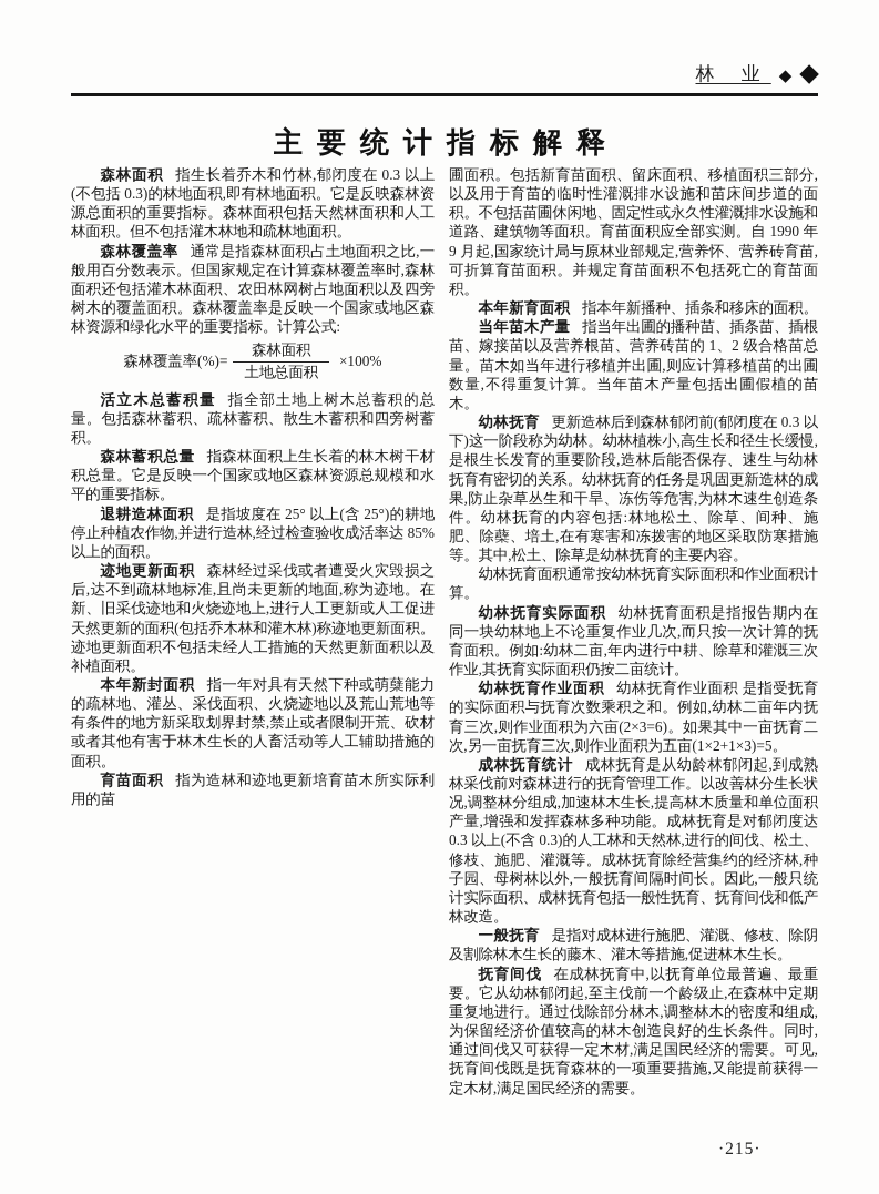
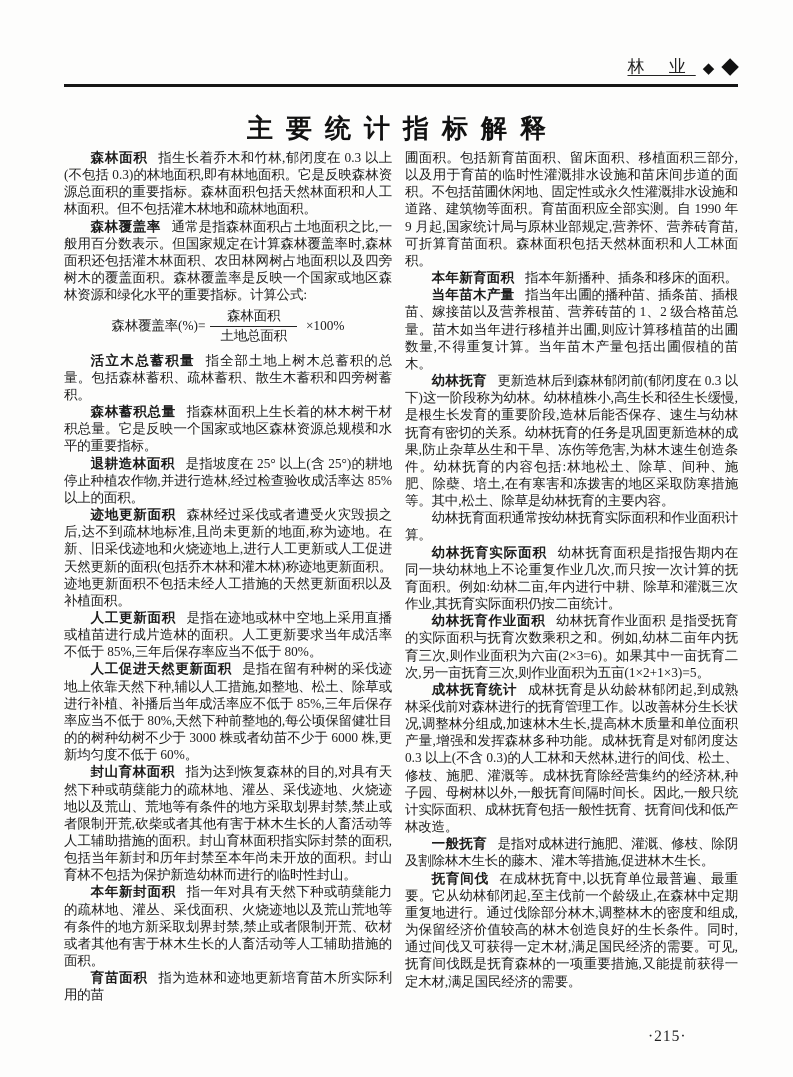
  林 业
  ◆
  ◆
  主要统计指标解释
  森林面积 指生长着乔木和竹林,郁闭度在 0.3 以上(不包括 0.3)的林地面积,即有林地面积。它是反映森林资源总面积的重要指标。森林面积包括天然林面积和人工林面积。但不包括灌木林地和疏林地面积。
  森林覆盖率 通常是指森林面积占土地面积之比,一般用百分数表示。但国家规定在计算森林覆盖率时,森林面积还包括灌木林面积、农田林网树占地面积以及四旁树木的覆盖面积。森林覆盖率是反映一个国家或地区森林资源和绿化水平的重要指标。计算公式:
  森林覆盖率(%)=
  森林面积
  土地总面积
  ×100%
  活立木总蓄积量 指全部土地上树木总蓄积的总量。包括森林蓄积、疏林蓄积、散生木蓄积和四旁树蓄积。
  森林蓄积总量 指森林面积上生长着的林木树干材积总量。它是反映一个国家或地区森林资源总规模和水平的重要指标。
  退耕造林面积 是指坡度在 25° 以上(含 25°)的耕地停止种植农作物,并进行造林,经过检查验收成活率达 85%以上的面积。
  迹地更新面积 森林经过采伐或者遭受火灾毁损之后,达不到疏林地标准,且尚未更新的地面,称为迹地。在新、旧采伐迹地和火烧迹地上,进行人工更新或人工促进天然更新的面积(包括乔木林和灌木林)称迹地更新面积。迹地更新面积不包括未经人工措施的天然更新面积以及补植面积。
+ 人工更新面积 是指在迹地或林中空地上采用直播或植苗进行成片造林的面积。人工更新要求当年成活率不低于 85%,三年后保存率应当不低于 80%。
+ 人工促进天然更新面积 是指在留有种树的采伐迹地上依靠天然下种,辅以人工措施,如整地、松土、除草或进行补植、补播后当年成活率应不低于 85%,三年后保存率应当不低于 80%,天然下种前整地的,每公顷保留健壮目的的树种幼树不少于 3000 株或者幼苗不少于 6000 株,更新均匀度不低于 60%。
+ 封山育林面积 指为达到恢复森林的目的,对具有天然下种或萌蘖能力的疏林地、灌丛、采伐迹地、火烧迹地以及荒山、荒地等有条件的地方采取划界封禁,禁止或者限制开荒,砍柴或者其他有害于林木生长的人畜活动等人工辅助措施的面积。封山育林面积指实际封禁的面积,包括当年新封和历年封禁至本年尚未开放的面积。封山育林不包括为保护新造幼林而进行的临时性封山。
  本年新封面积 指一年对具有天然下种或萌蘖能力的疏林地、灌丛、采伐面积、火烧迹地以及荒山荒地等有条件的地方新采取划界封禁,禁止或者限制开荒、砍材或者其他有害于林木生长的人畜活动等人工辅助措施的面积。
  育苗面积 指为造林和迹地更新培育苗木所实际利用的苗
- 圃面积。包括新育苗面积、留床面积、移植面积三部分,以及用于育苗的临时性灌溉排水设施和苗床间步道的面积。不包括苗圃休闲地、固定性或永久性灌溉排水设施和道路、建筑物等面积。育苗面积应全部实测。自 1990 年 9 月起,国家统计局与原林业部规定,营养怀、营养砖育苗,可折算育苗面积。并规定育苗面积不包括死亡的育苗面积。
+ 圃面积。包括新育苗面积、留床面积、移植面积三部分,以及用于育苗的临时性灌溉排水设施和苗床间步道的面积。不包括苗圃休闲地、固定性或永久性灌溉排水设施和道路、建筑物等面积。育苗面积应全部实测。自 1990 年 9 月起,国家统计局与原林业部规定,营养怀、营养砖育苗,可折算育苗面积。森林面积包括天然林面积和人工林面积。
  本年新育面积 指本年新播种、插条和移床的面积。
  当年苗木产量 指当年出圃的播种苗、插条苗、插根苗、嫁接苗以及营养根苗、营养砖苗的 1、2 级合格苗总量。苗木如当年进行移植并出圃,则应计算移植苗的出圃数量,不得重复计算。当年苗木产量包括出圃假植的苗木。
  幼林抚育 更新造林后到森林郁闭前(郁闭度在 0.3 以下)这一阶段称为幼林。幼林植株小,高生长和径生长缓慢,是根生长发育的重要阶段,造林后能否保存、速生与幼林抚育有密切的关系。幼林抚育的任务是巩固更新造林的成果,防止杂草丛生和干旱、冻伤等危害,为林木速生创造条件。幼林抚育的内容包括:林地松土、除草、间种、施肥、除蘗、培土,在有寒害和冻拨害的地区采取防寒措施等。其中,松土、除草是幼林抚育的主要内容。
  幼林抚育面积通常按幼林抚育实际面积和作业面积计算。
  幼林抚育实际面积 幼林抚育面积是指报告期内在同一块幼林地上不论重复作业几次,而只按一次计算的抚育面积。例如:幼林二亩,年内进行中耕、除草和灌溉三次作业,其抚育实际面积仍按二亩统计。
  幼林抚育作业面积 幼林抚育作业面积 是指受抚育的实际面积与抚育次数乘积之和。例如,幼林二亩年内抚育三次,则作业面积为六亩(2×3=6)。如果其中一亩抚育二次,另一亩抚育三次,则作业面积为五亩(1×2+1×3)=5。
  成林抚育统计 成林抚育是从幼龄林郁闭起,到成熟林采伐前对森林进行的抚育管理工作。以改善林分生长状况,调整林分组成,加速林木生长,提高林木质量和单位面积产量,增强和发挥森林多种功能。成林抚育是对郁闭度达 0.3 以上(不含 0.3)的人工林和天然林,进行的间伐、松土、修枝、施肥、灌溉等。成林抚育除经营集约的经济林,种子园、母树林以外,一般抚育间隔时间长。因此,一般只统计实际面积、成林抚育包括一般性抚育、抚育间伐和低产林改造。
  一般抚育 是指对成林进行施肥、灌溉、修枝、除阴及割除林木生长的藤木、灌木等措施,促进林木生长。
  抚育间伐 在成林抚育中,以抚育单位最普遍、最重要。它从幼林郁闭起,至主伐前一个龄级止,在森林中定期重复地进行。通过伐除部分林木,调整林木的密度和组成,为保留经济价值较高的林木创造良好的生长条件。同时,通过间伐又可获得一定木材,满足国民经济的需要。可见,抚育间伐既是抚育森林的一项重要措施,又能提前获得一定木材,满足国民经济的需要。
  ·215·
